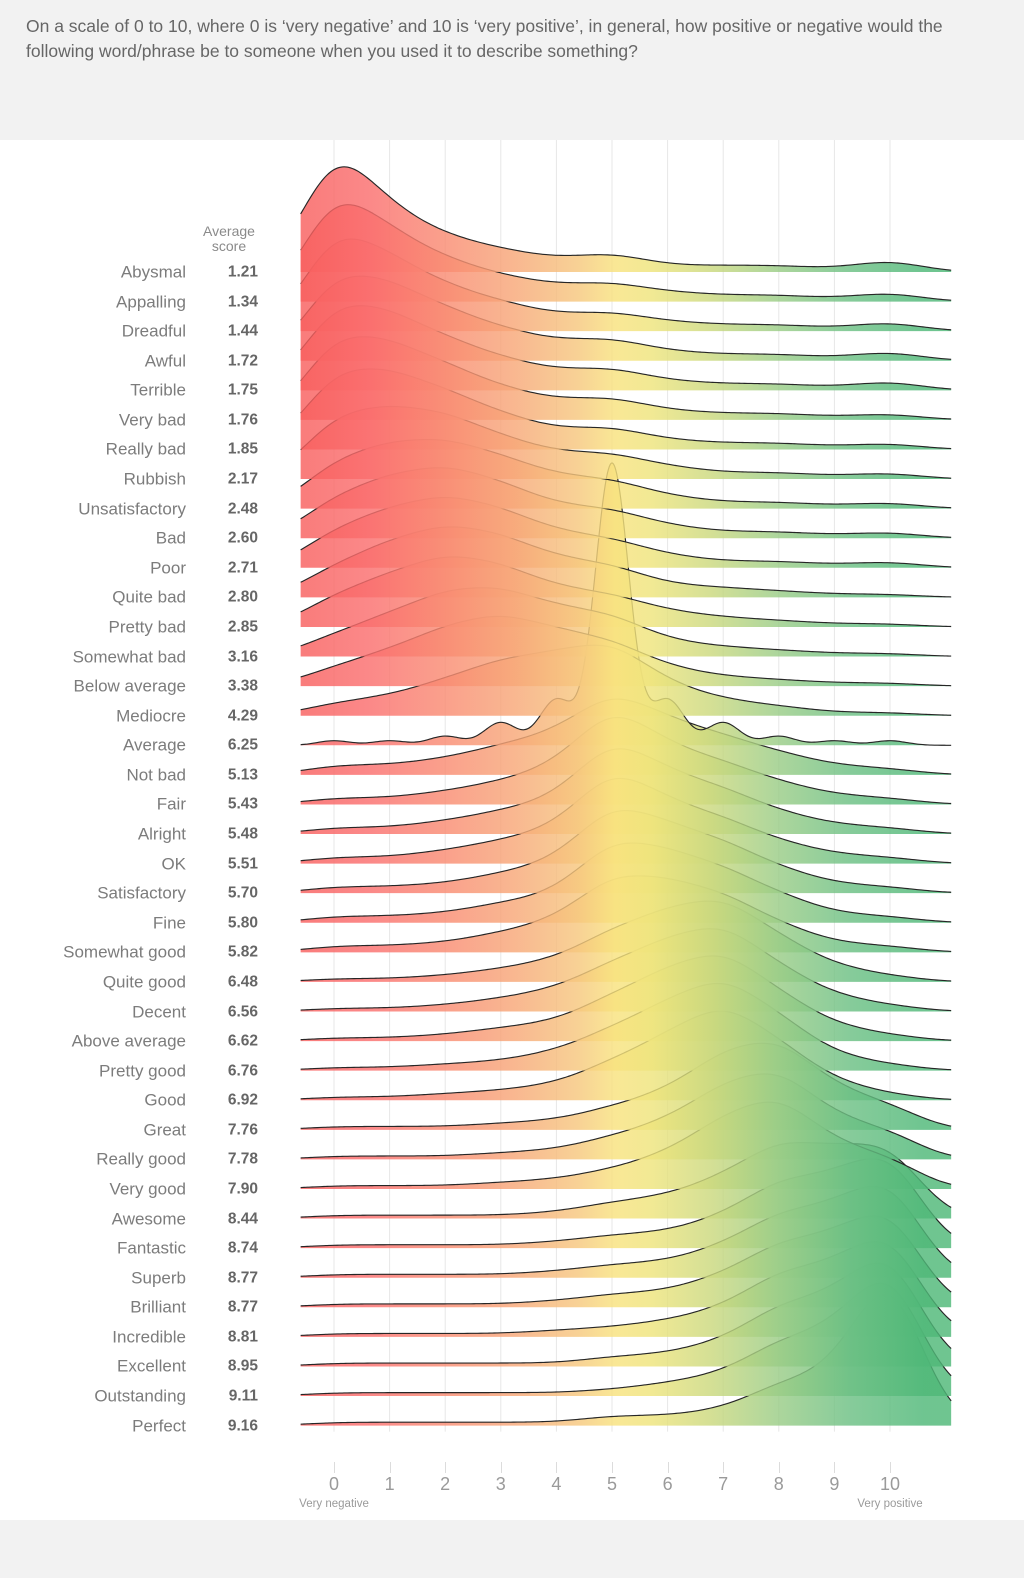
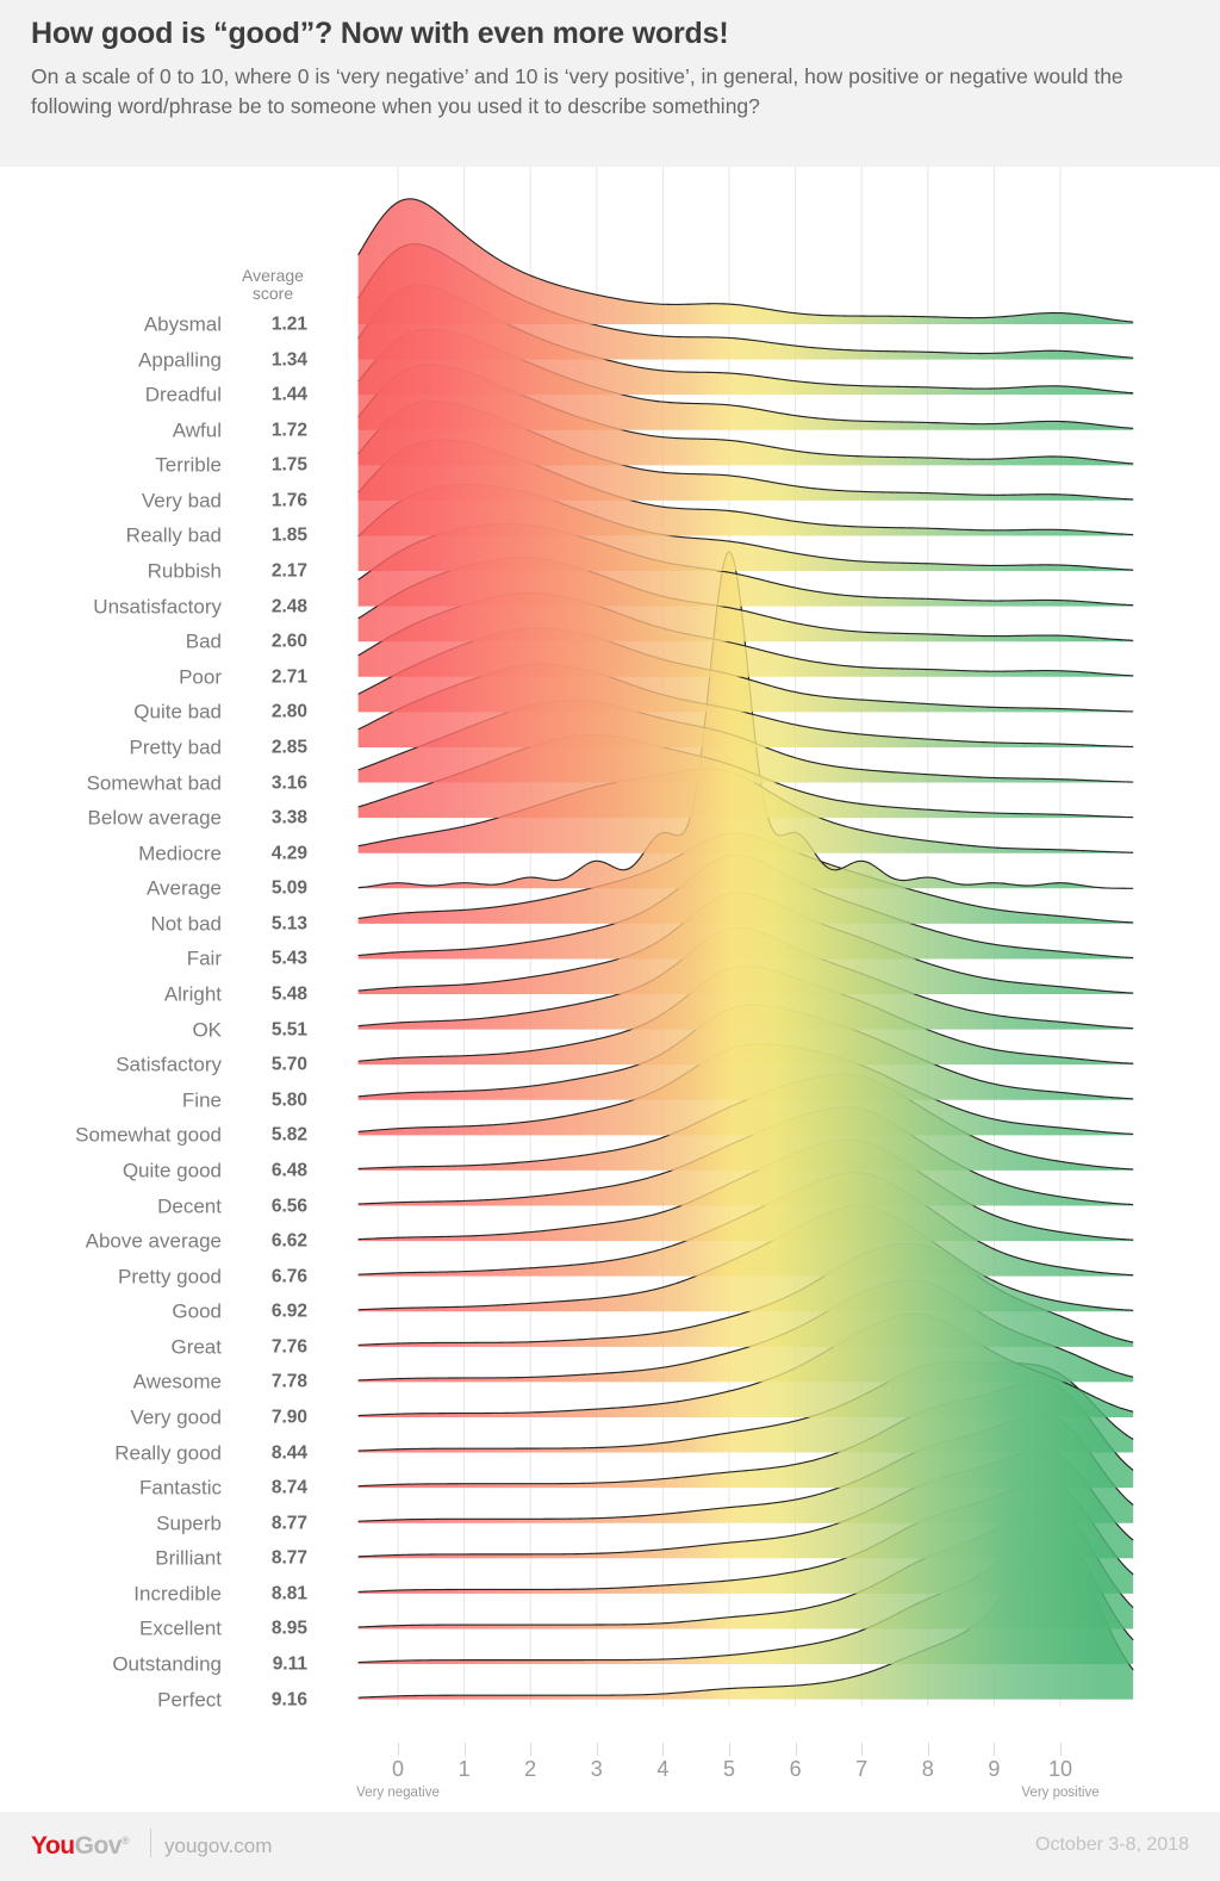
+ How good is “good”? Now with even more words!
  On a scale of 0 to 10, where 0 is ‘very negative’ and 10 is ‘very positive’, in general, how positive or negative would the following word/phrase be to someone when you used it to describe something?
  Average
  score
  Abysmal
  1.21
  Appalling
  1.34
  Dreadful
  1.44
  Awful
  1.72
  Terrible
  1.75
  Very bad
  1.76
  Really bad
  1.85
  Rubbish
  2.17
  Unsatisfactory
  2.48
  Bad
  2.60
  Poor
  2.71
  Quite bad
  2.80
  Pretty bad
  2.85
  Somewhat bad
  3.16
  Below average
  3.38
  Mediocre
  4.29
  Average
- 6.25
+ 5.09
  Not bad
  5.13
  Fair
  5.43
  Alright
  5.48
  OK
  5.51
  Satisfactory
  5.70
  Fine
  5.80
  Somewhat good
  5.82
  Quite good
  6.48
  Decent
  6.56
  Above average
  6.62
  Pretty good
  6.76
  Good
  6.92
  Great
  7.76
- Really good
+ Awesome
  7.78
  Very good
  7.90
- Awesome
+ Really good
  8.44
  Fantastic
  8.74
  Superb
  8.77
  Brilliant
  8.77
  Incredible
  8.81
  Excellent
  8.95
  Outstanding
  9.11
  Perfect
  9.16
  0
  1
  2
  3
  4
  5
  6
  7
  8
  9
  10
  Very negative
  Very positive
+ YouGov®
+ yougov.com
+ October 3-8, 2018
